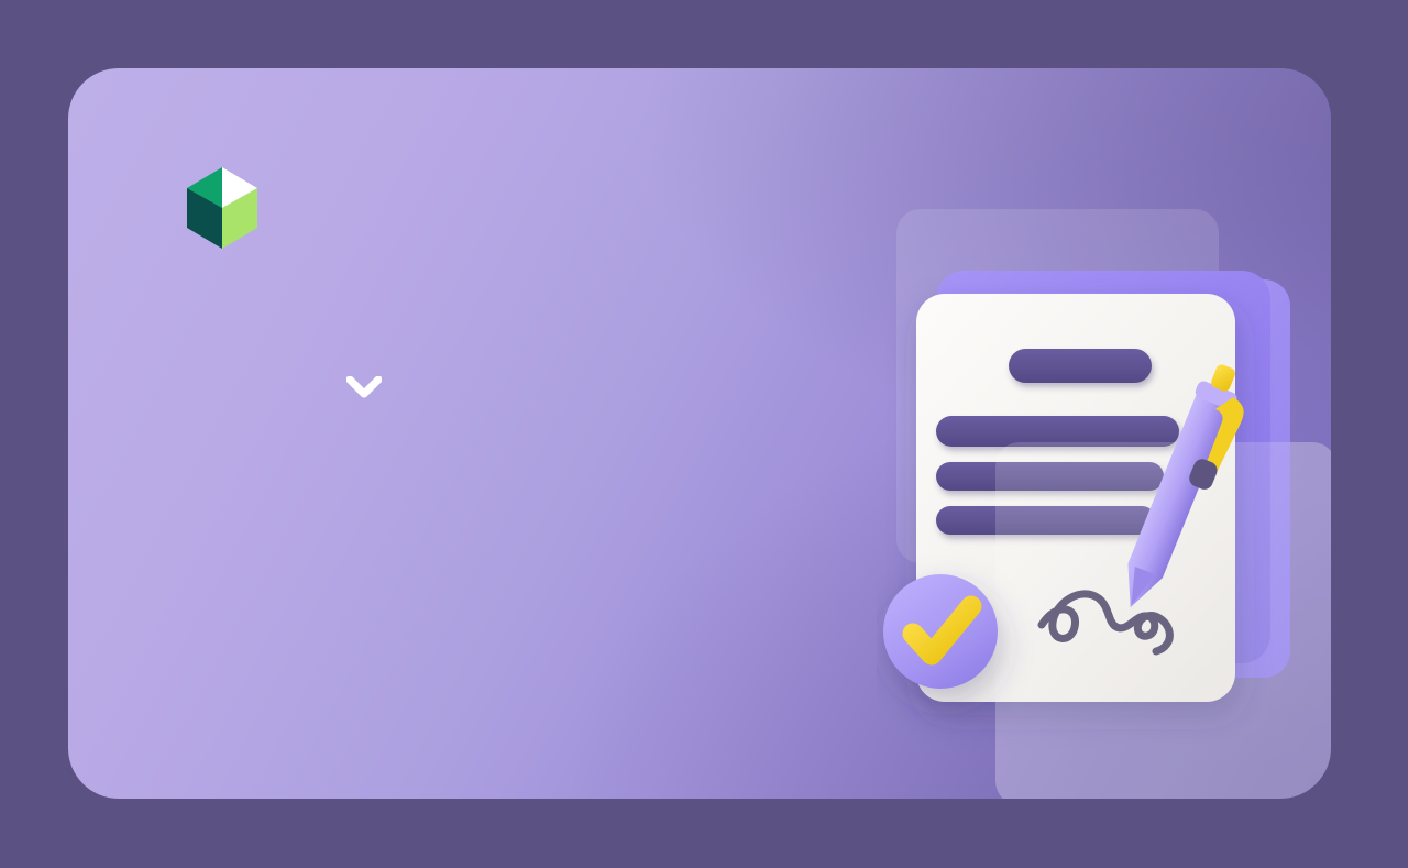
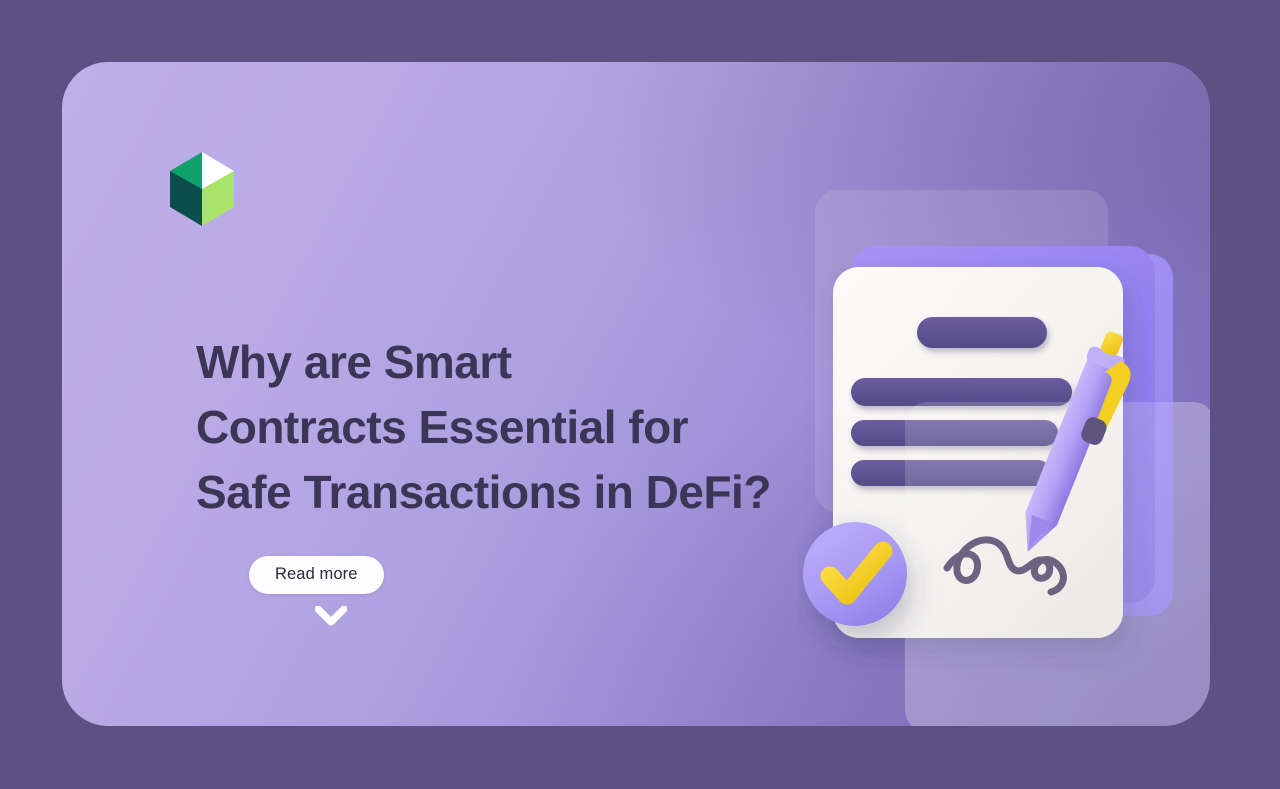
+ Why are Smart
+ Contracts Essential for
+ Safe Transactions in DeFi?
+ Read more
